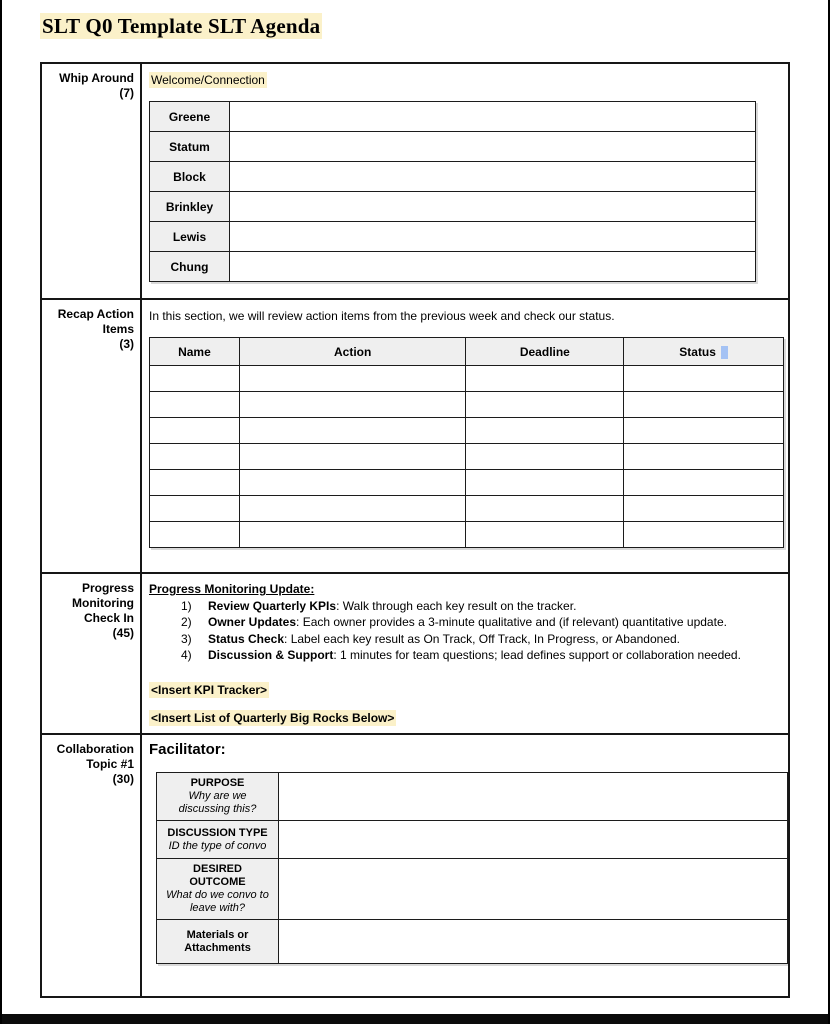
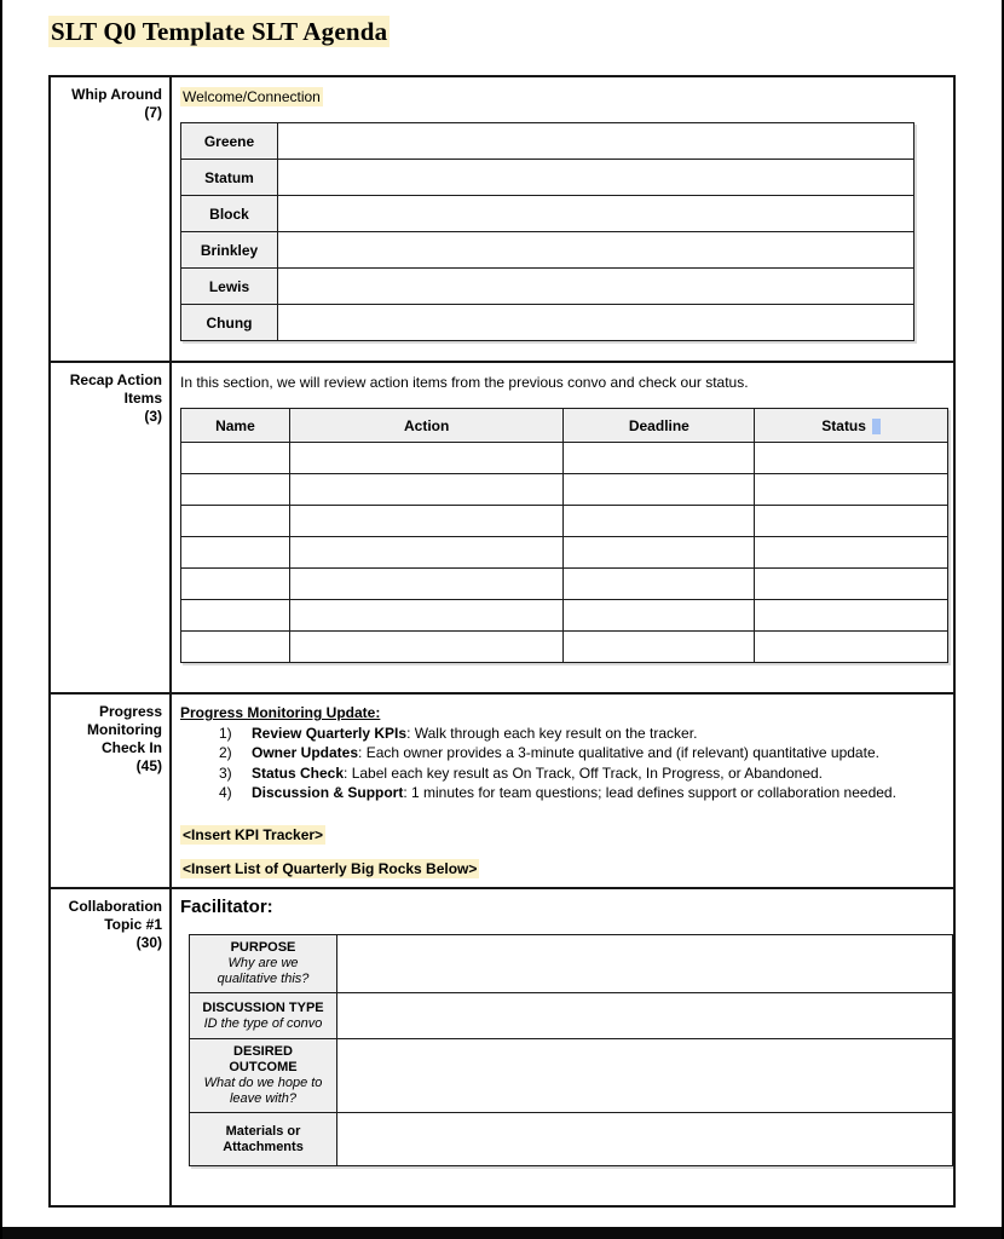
  SLT Q0 Template SLT Agenda
  Whip Around (7)	Welcome/Connection
  Greene
  Statum
  Block
  Brinkley
  Lewis
  Chung
- Recap Action Items (3)	In this section, we will review action items from the previous week and check our status.
+ Recap Action Items (3)	In this section, we will review action items from the previous convo and check our status.
  Name	Action	Deadline	Status
  Progress Monitoring Check In (45)	Progress Monitoring Update: 1) Review Quarterly KPIs: Walk through each key result on the tracker. 2) Owner Updates: Each owner provides a 3-minute qualitative and (if relevant) quantitative update. 3) Status Check: Label each key result as On Track, Off Track, In Progress, or Abandoned. 4) Discussion & Support: 1 minutes for team questions; lead defines support or collaboration needed. <Insert KPI Tracker> <Insert List of Quarterly Big Rocks Below>
  Collaboration Topic #1 (30)	Facilitator:
- PURPOSE Why are we discussing this?
+ PURPOSE Why are we qualitative this?
  DISCUSSION TYPE ID the type of convo
- DESIRED OUTCOME What do we convo to leave with?
+ DESIRED OUTCOME What do we hope to leave with?
  Materials or Attachments
